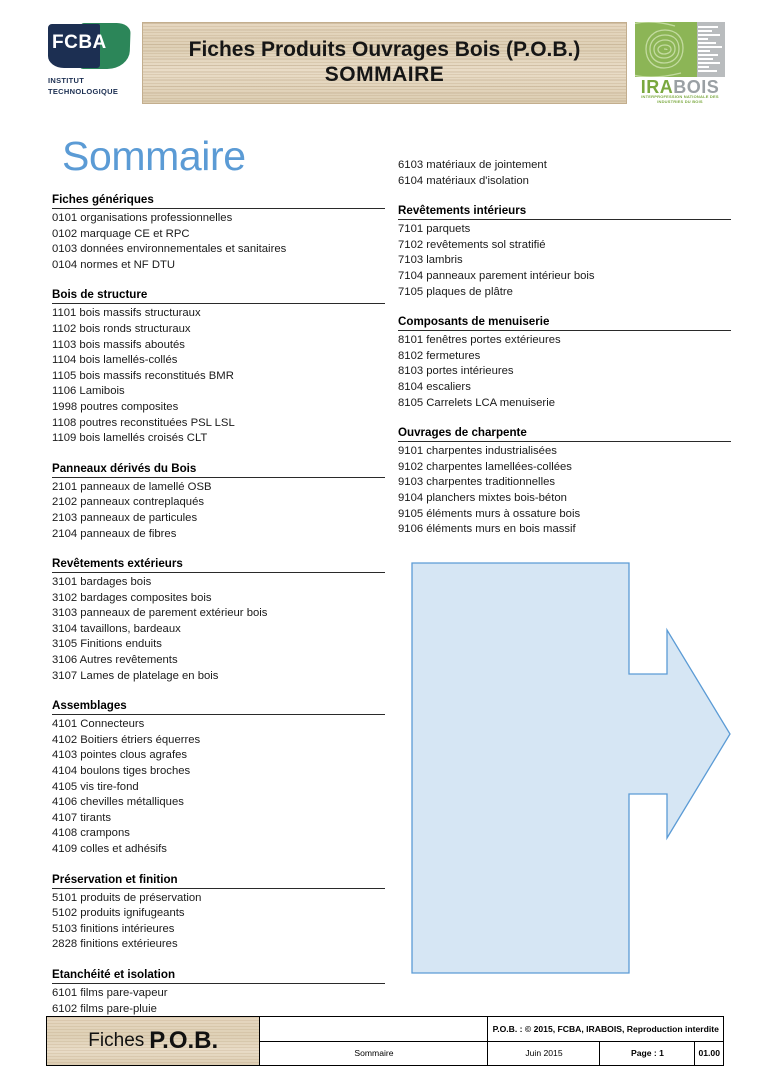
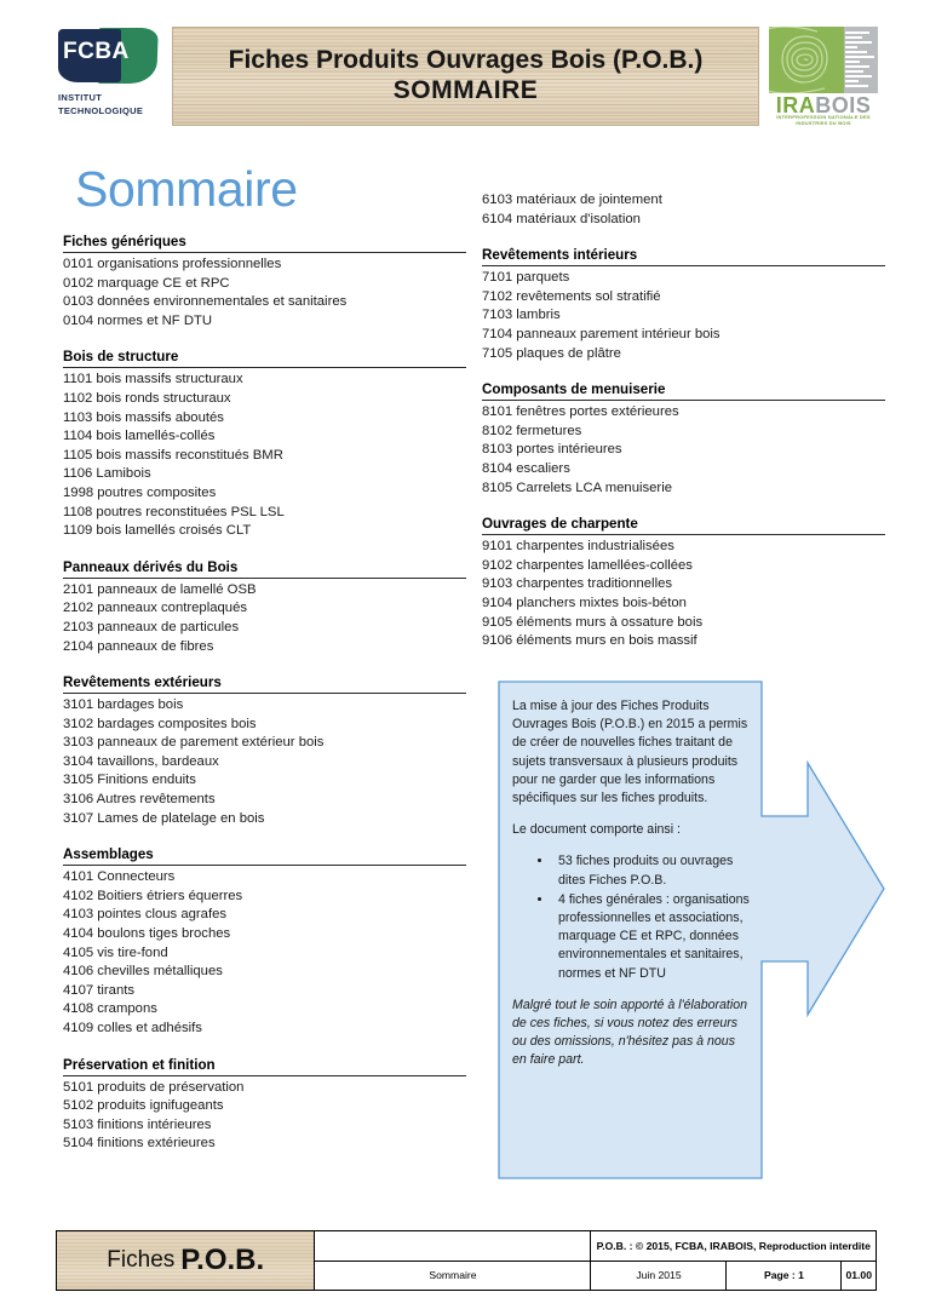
  FCBA
  INSTITUT
  TECHNOLOGIQUE
  Fiches Produits Ouvrages Bois (P.O.B.)
  SOMMAIRE
  IRABOIS
  Sommaire
  Fiches génériques
  0101 organisations professionnelles
  0102 marquage CE et RPC
  0103 données environnementales et sanitaires
  0104 normes et NF DTU
  Bois de structure
  1101 bois massifs structuraux
  1102 bois ronds structuraux
  1103 bois massifs aboutés
  1104 bois lamellés-collés
  1105 bois massifs reconstitués BMR
  1106 Lamibois
  1998 poutres composites
  1108 poutres reconstituées PSL LSL
  1109 bois lamellés croisés CLT
  Panneaux dérivés du Bois
  2101 panneaux de lamellé OSB
  2102 panneaux contreplaqués
  2103 panneaux de particules
  2104 panneaux de fibres
  Revêtements extérieurs
  3101 bardages bois
  3102 bardages composites bois
  3103 panneaux de parement extérieur bois
  3104 tavaillons, bardeaux
  3105 Finitions enduits
  3106 Autres revêtements
  3107 Lames de platelage en bois
  Assemblages
  4101 Connecteurs
  4102 Boitiers étriers équerres
  4103 pointes clous agrafes
  4104 boulons tiges broches
  4105 vis tire-fond
  4106 chevilles métalliques
  4107 tirants
  4108 crampons
  4109 colles et adhésifs
  Préservation et finition
  5101 produits de préservation
  5102 produits ignifugeants
  5103 finitions intérieures
- 2828 finitions extérieures
+ 5104 finitions extérieures
- Etanchéité et isolation
- 6101 films pare-vapeur
- 6102 films pare-pluie
  6103 matériaux de jointement
  6104 matériaux d'isolation
  Revêtements intérieurs
  7101 parquets
  7102 revêtements sol stratifié
  7103 lambris
  7104 panneaux parement intérieur bois
  7105 plaques de plâtre
  Composants de menuiserie
  8101 fenêtres portes extérieures
  8102 fermetures
  8103 portes intérieures
  8104 escaliers
  8105 Carrelets LCA menuiserie
  Ouvrages de charpente
  9101 charpentes industrialisées
  9102 charpentes lamellées-collées
  9103 charpentes traditionnelles
  9104 planchers mixtes bois-béton
  9105 éléments murs à ossature bois
  9106 éléments murs en bois massif
+ La mise à jour des Fiches Produits Ouvrages Bois (P.O.B.) en 2015 a permis de créer de nouvelles fiches traitant de sujets transversaux à plusieurs produits pour ne garder que les informations spécifiques sur les fiches produits.
+ Le document comporte ainsi :
+ 53 fiches produits ou ouvrages dites Fiches P.O.B.
+ 4 fiches générales : organisations professionnelles et associations, marquage CE et RPC, données environnementales et sanitaires, normes et NF DTU
+ Malgré tout le soin apporté à l'élaboration de ces fiches, si vous notez des erreurs ou des omissions, n'hésitez pas à nous en faire part.
  Fiches
  P.O.B.
  P.O.B. : © 2015, FCBA, IRABOIS, Reproduction interdite
  Sommaire
  Juin 2015
  Page : 1
  01.00
